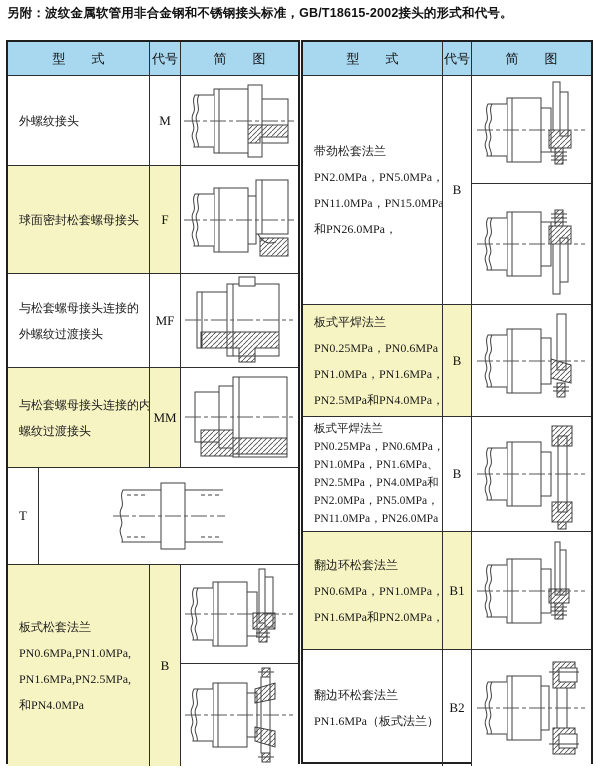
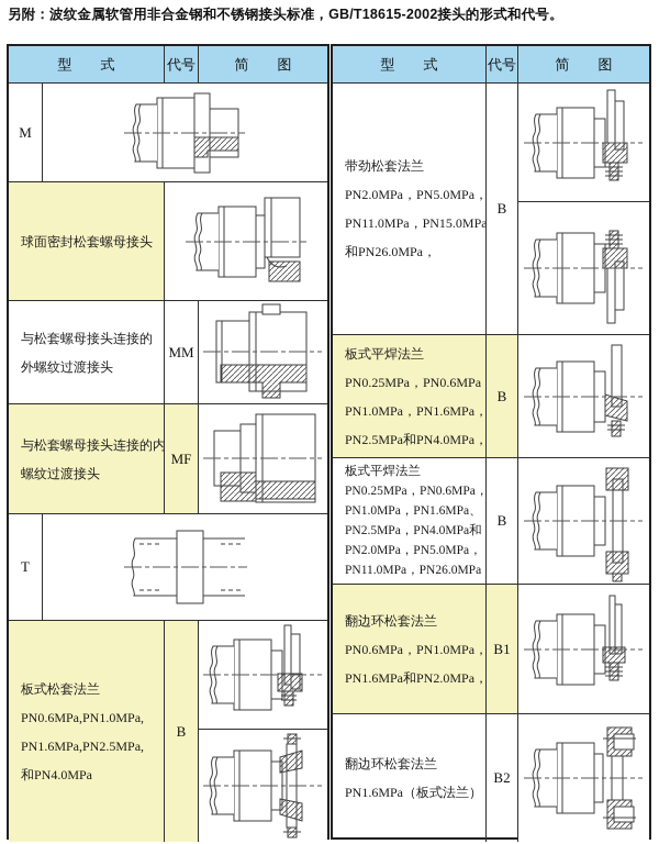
  另附：波纹金属软管用非合金钢和不锈钢接头标准，GB/T18615-2002接头的形式和代号。
  型 式
  代号
  简 图
- 外螺纹接头
  M
  球面密封松套螺母接头
- F
  与松套螺母接头连接的
  外螺纹过渡接头
- MF
+ MM
  与松套螺母接头连接的内
  螺纹过渡接头
- MM
+ MF
  T
  板式松套法兰
  PN0.6MPa,PN1.0MPa,
  PN1.6MPa,PN2.5MPa,
  和PN4.0MPa
  B
  型 式
  代号
  简 图
  带劲松套法兰
  PN2.0MPa，PN5.0MPa，
  PN11.0MPa，PN15.0MPa
  和PN26.0MPa，
  B
  板式平焊法兰
  PN0.25MPa，PN0.6MPa
  PN1.0MPa，PN1.6MPa，
  PN2.5MPa和PN4.0MPa，
  B
  板式平焊法兰
  PN0.25MPa，PN0.6MPa，
  PN1.0MPa，PN1.6MPa、
  PN2.5MPa，PN4.0MPa和
  PN2.0MPa，PN5.0MPa，
  PN11.0MPa，PN26.0MPa
  B
  翻边环松套法兰
  PN0.6MPa，PN1.0MPa，
  PN1.6MPa和PN2.0MPa，
  B1
  翻边环松套法兰
  PN1.6MPa（板式法兰）
  B2
